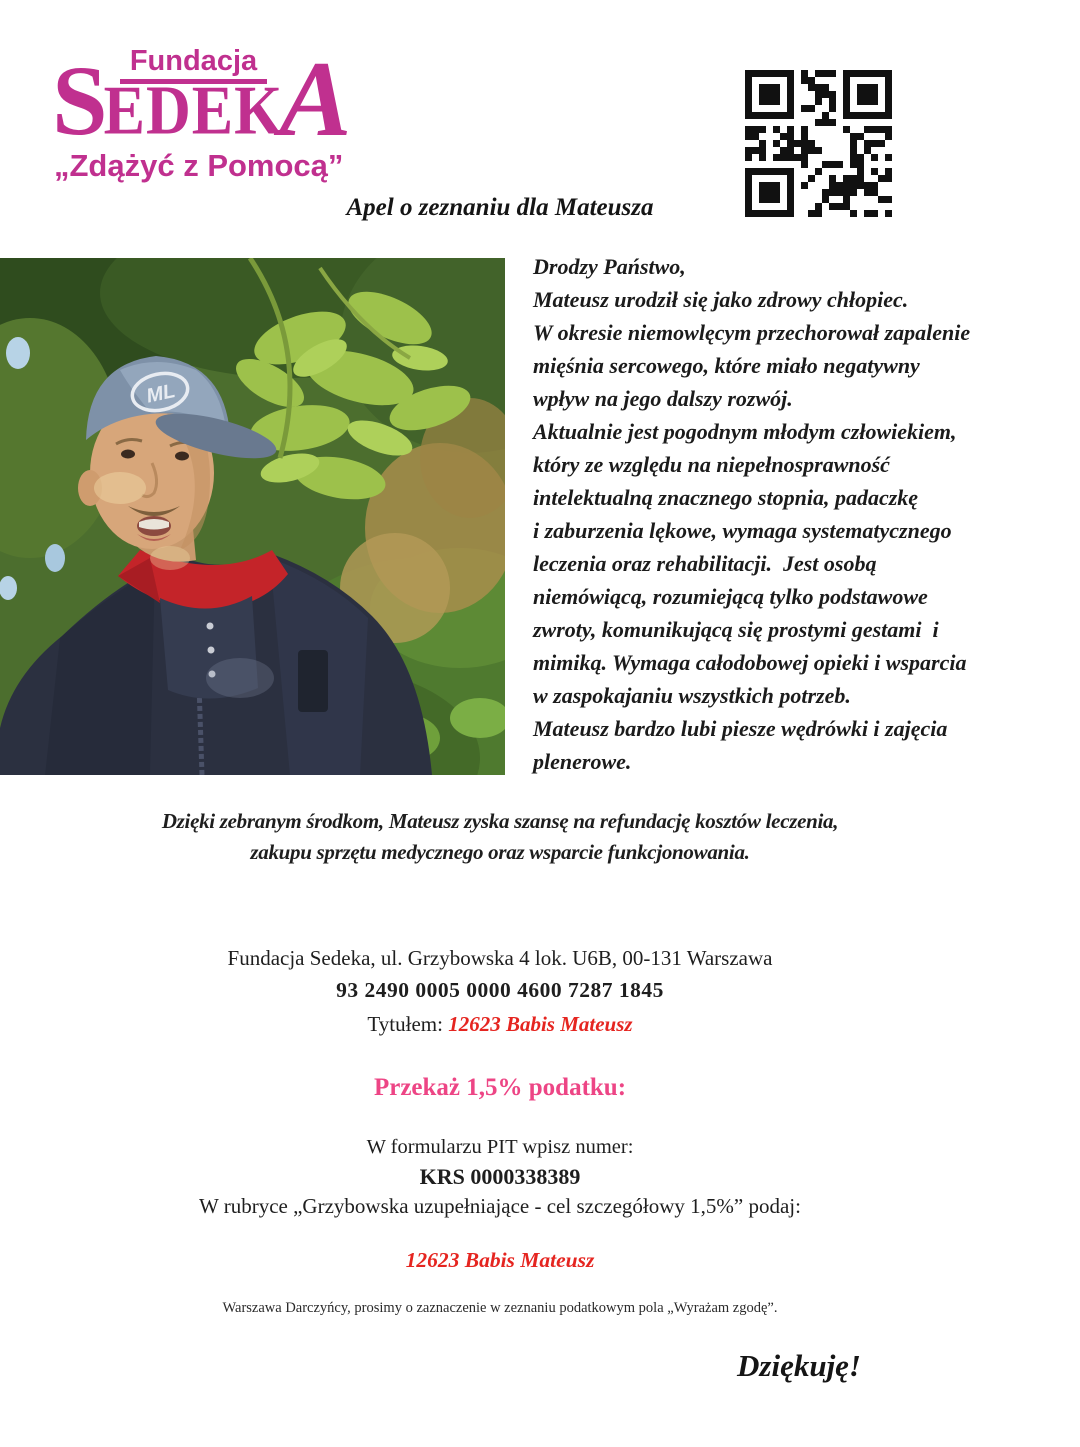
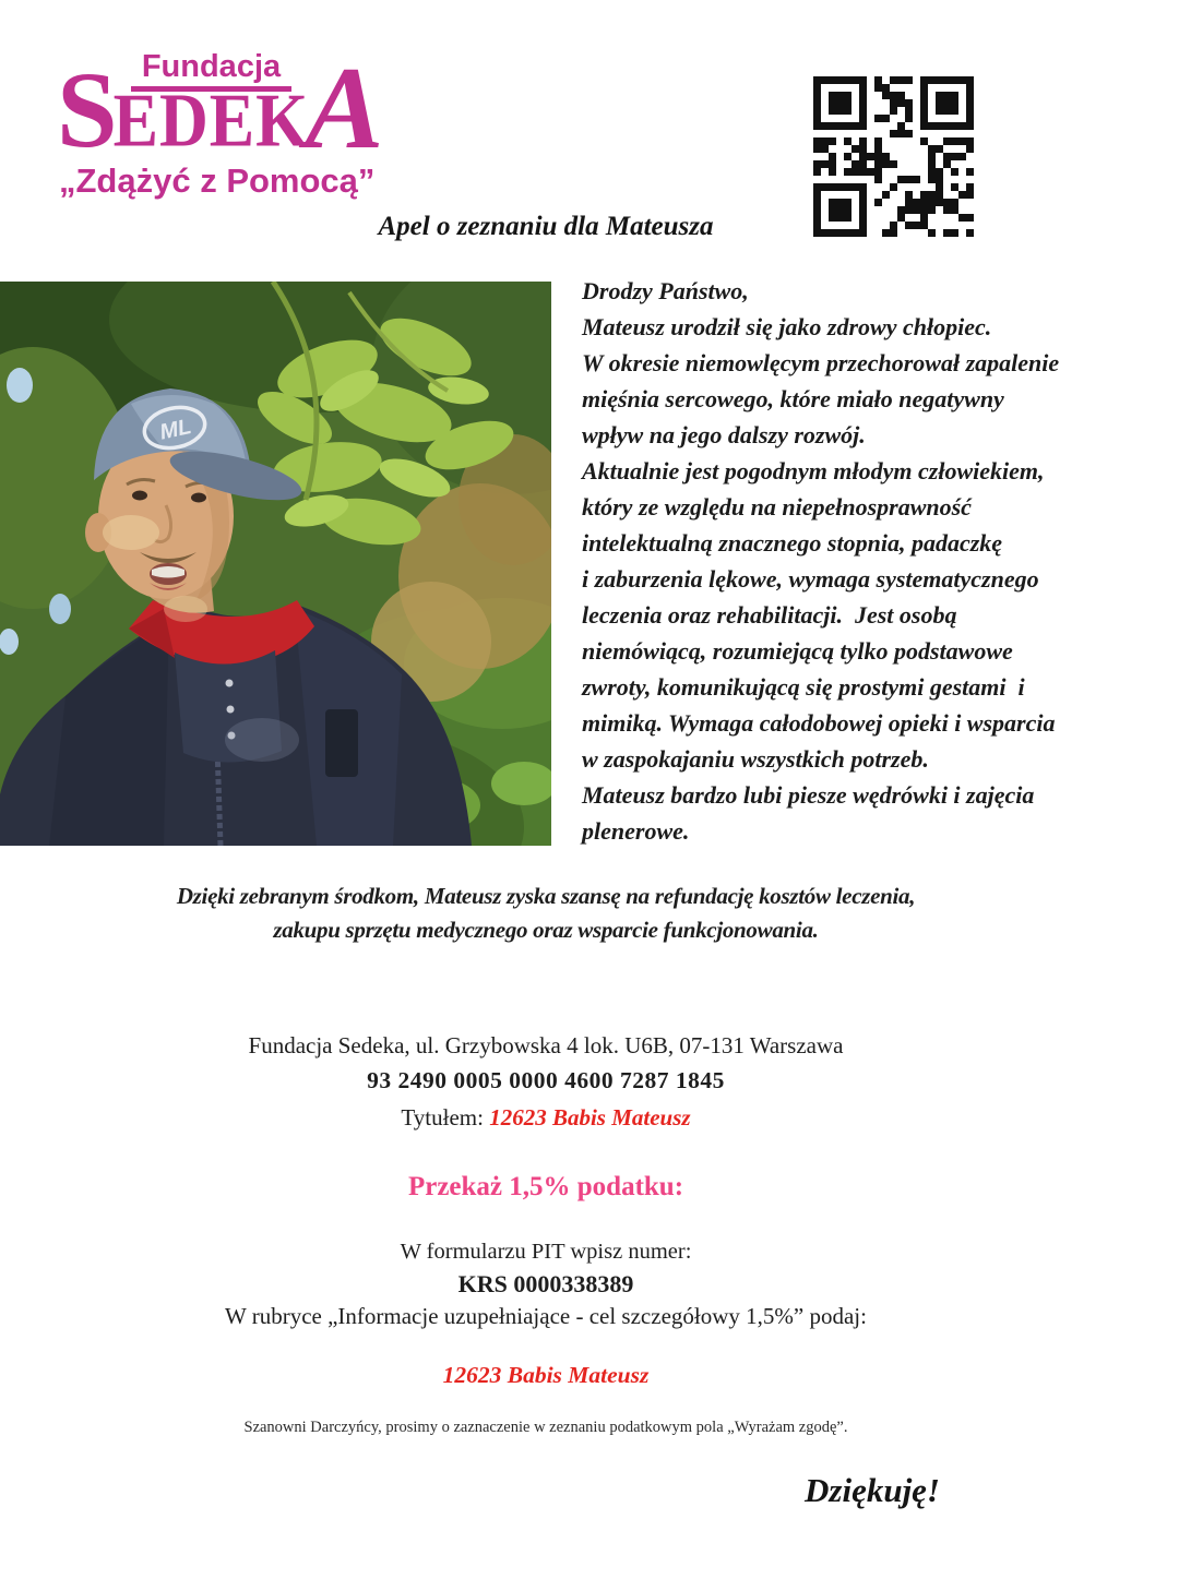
  S
  Fundacja
  EDEK
  A
  „Zdążyć z Pomocą”
  Apel o zeznaniu dla Mateusza
  Drodzy Państwo,
  Mateusz urodził się jako zdrowy chłopiec.
  W okresie niemowlęcym przechorował zapalenie
  mięśnia sercowego, które miało negatywny
  wpływ na jego dalszy rozwój.
  Aktualnie jest pogodnym młodym człowiekiem,
  który ze względu na niepełnosprawność
  intelektualną znacznego stopnia, padaczkę
  i zaburzenia lękowe, wymaga systematycznego
  leczenia oraz rehabilitacji. Jest osobą
  niemówiącą, rozumiejącą tylko podstawowe
  zwroty, komunikującą się prostymi gestami i
  mimiką. Wymaga całodobowej opieki i wsparcia
  w zaspokajaniu wszystkich potrzeb.
  Mateusz bardzo lubi piesze wędrówki i zajęcia
  plenerowe.
  Dzięki zebranym środkom, Mateusz zyska szansę na refundację kosztów leczenia,
  zakupu sprzętu medycznego oraz wsparcie funkcjonowania.
- Fundacja Sedeka, ul. Grzybowska 4 lok. U6B, 00-131 Warszawa
+ Fundacja Sedeka, ul. Grzybowska 4 lok. U6B, 07-131 Warszawa
  93 2490 0005 0000 4600 7287 1845
  Tytułem: 12623 Babis Mateusz
  Przekaż 1,5% podatku:
  W formularzu PIT wpisz numer:
  KRS 0000338389
- W rubryce „Grzybowska uzupełniające - cel szczegółowy 1,5%” podaj:
+ W rubryce „Informacje uzupełniające - cel szczegółowy 1,5%” podaj:
  12623 Babis Mateusz
- Warszawa Darczyńcy, prosimy o zaznaczenie w zeznaniu podatkowym pola „Wyrażam zgodę”.
+ Szanowni Darczyńcy, prosimy o zaznaczenie w zeznaniu podatkowym pola „Wyrażam zgodę”.
  Dziękuję!
